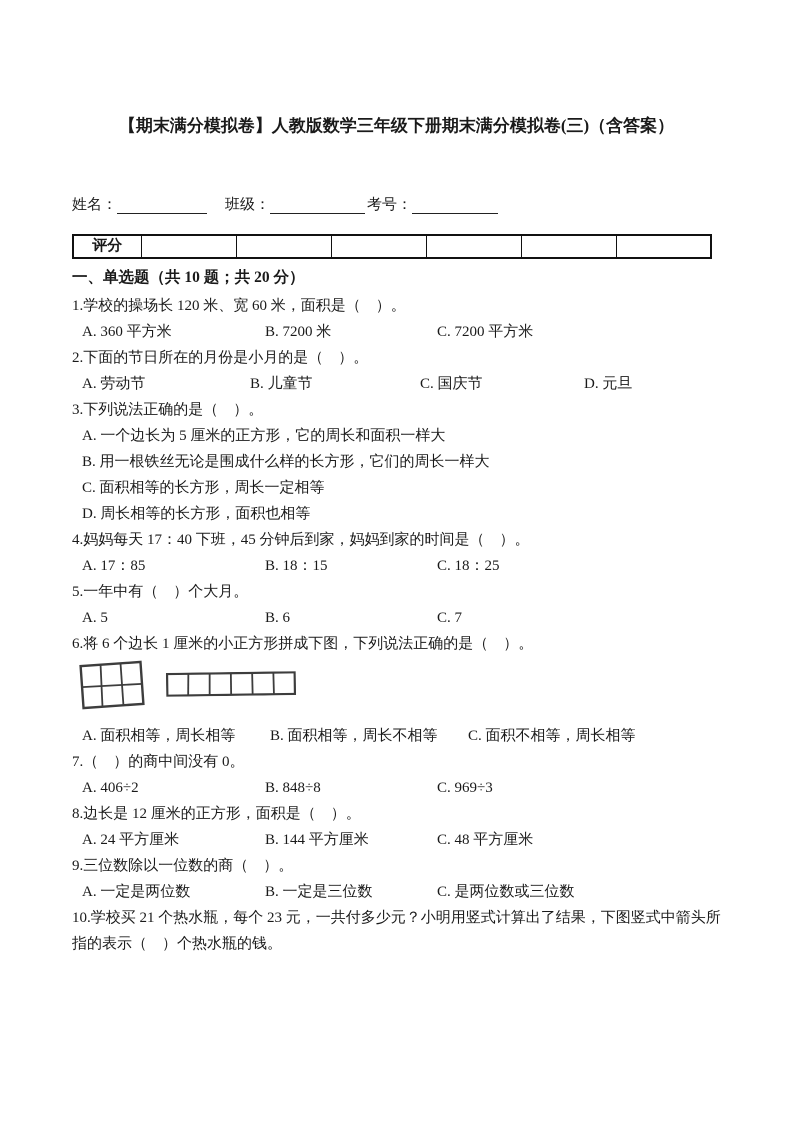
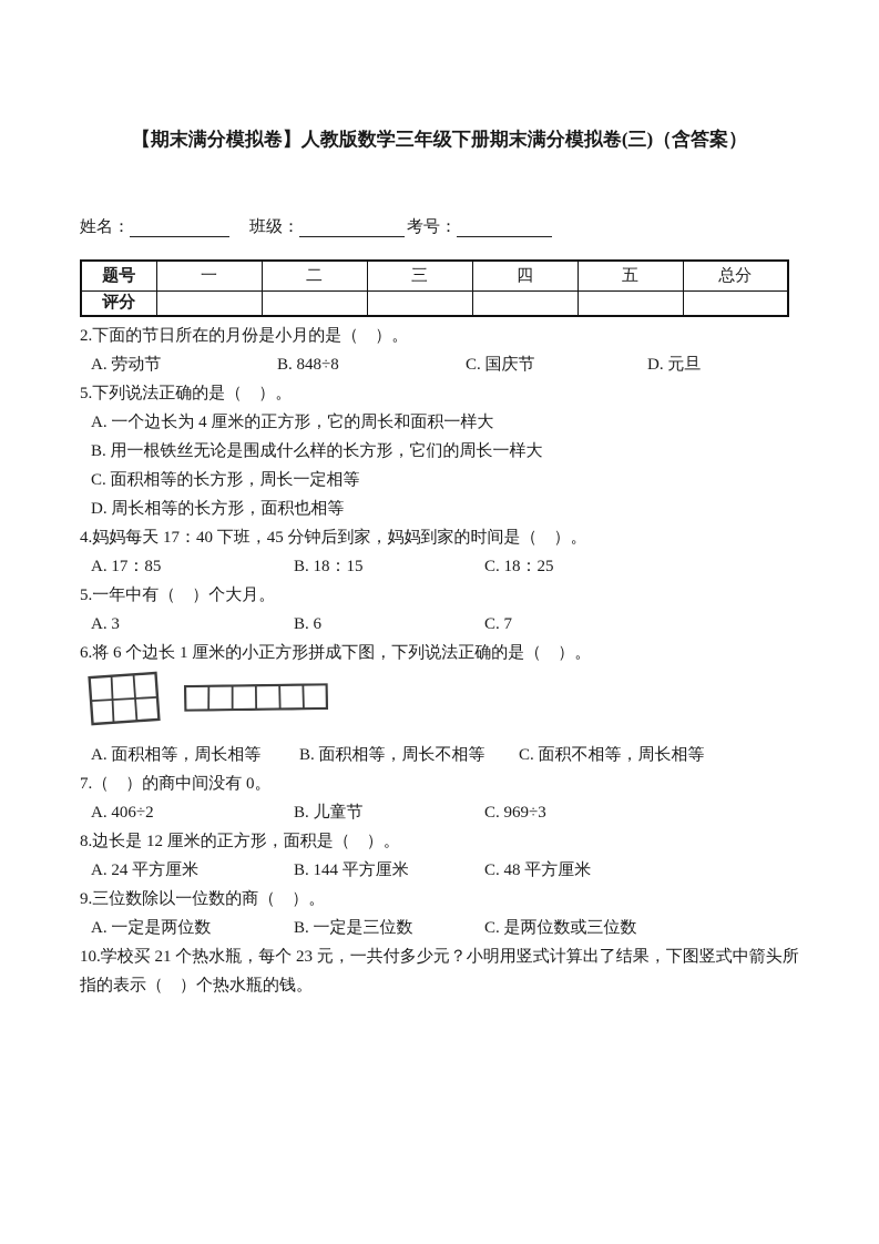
  【期末满分模拟卷】人教版数学三年级下册期末满分模拟卷(三)（含答案）
  姓名： 班级： 考号：
+ 题号	一	二	三	四	五	总分
  评分
- 一、单选题（共 10 题；共 20 分）
- 1.学校的操场长 120 米、宽 60 米，面积是（ ）。
- A. 360 平方米
- B. 7200 米
- C. 7200 平方米
  2.下面的节日所在的月份是小月的是（ ）。
  A. 劳动节
- B. 儿童节
+ B. 848÷8
  C. 国庆节
  D. 元旦
- 3.下列说法正确的是（ ）。
+ 5.下列说法正确的是（ ）。
- A. 一个边长为 5 厘米的正方形，它的周长和面积一样大
+ A. 一个边长为 4 厘米的正方形，它的周长和面积一样大
  B. 用一根铁丝无论是围成什么样的长方形，它们的周长一样大
  C. 面积相等的长方形，周长一定相等
  D. 周长相等的长方形，面积也相等
  4.妈妈每天 17：40 下班，45 分钟后到家，妈妈到家的时间是（ ）。
  A. 17：85
  B. 18：15
  C. 18：25
  5.一年中有（ ）个大月。
- A. 5
+ A. 3
  B. 6
  C. 7
  6.将 6 个边长 1 厘米的小正方形拼成下图，下列说法正确的是（ ）。
  A. 面积相等，周长相等
  B. 面积相等，周长不相等
  C. 面积不相等，周长相等
  7.（ ）的商中间没有 0。
  A. 406÷2
- B. 848÷8
+ B. 儿童节
  C. 969÷3
  8.边长是 12 厘米的正方形，面积是（ ）。
  A. 24 平方厘米
  B. 144 平方厘米
  C. 48 平方厘米
  9.三位数除以一位数的商（ ）。
  A. 一定是两位数
  B. 一定是三位数
  C. 是两位数或三位数
  10.学校买 21 个热水瓶，每个 23 元，一共付多少元？小明用竖式计算出了结果，下图竖式中箭头所指的表示（ ）个热水瓶的钱。
